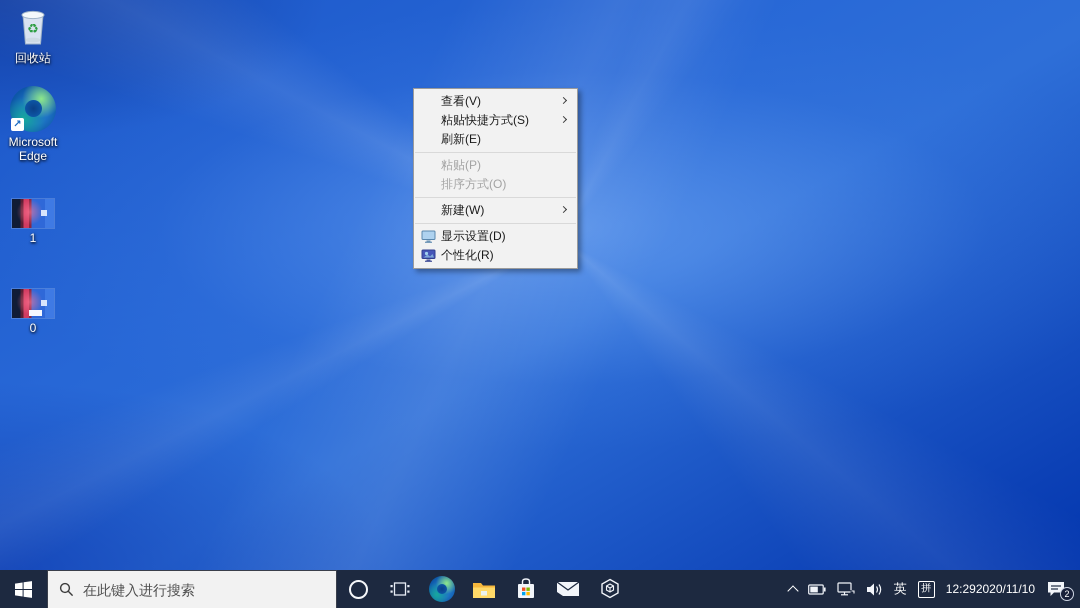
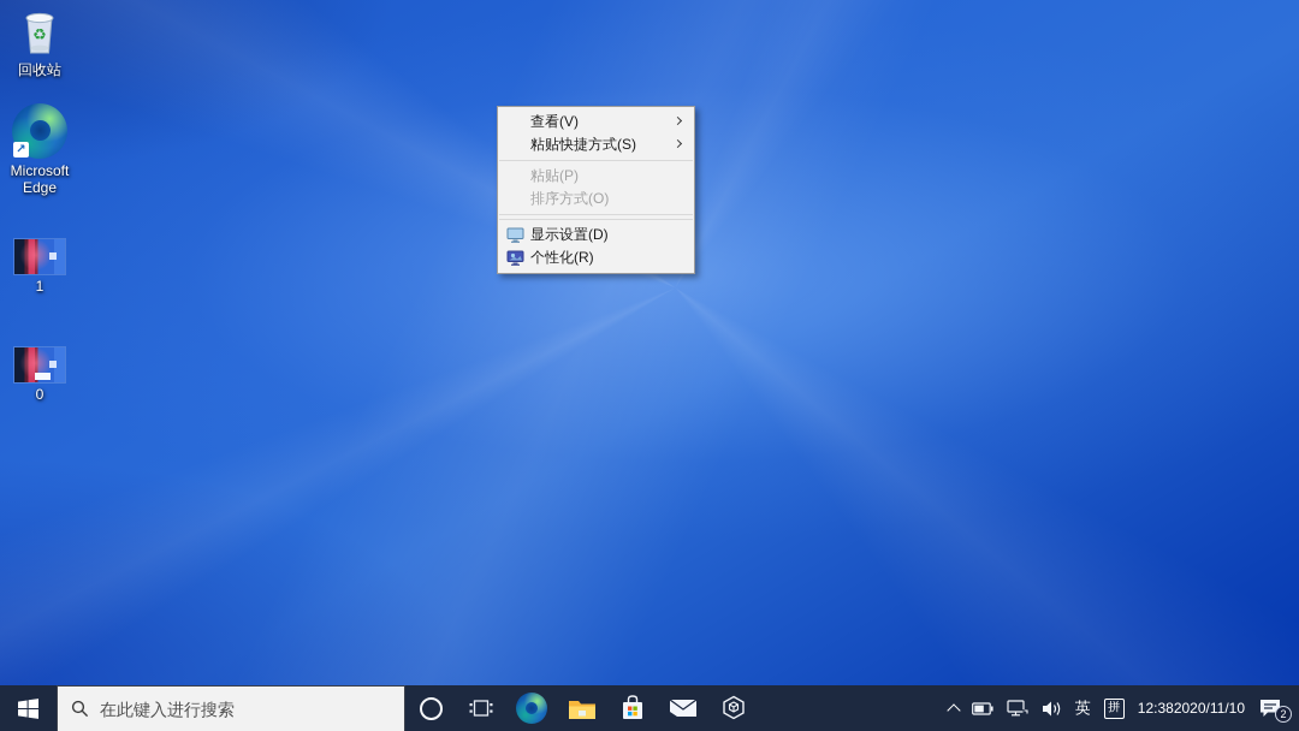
  ♻
  回收站
  ↗
  Microsoft
  Edge
  1
  0
  查看(V)
  粘贴快捷方式(S)
- 刷新(E)
  粘贴(P)
  排序方式(O)
- 新建(W)
  显示设置(D)
  个性化(R)
  在此键入进行搜索
  英
  拼
- 12:29
+ 12:38
  2020/11/10
  2
